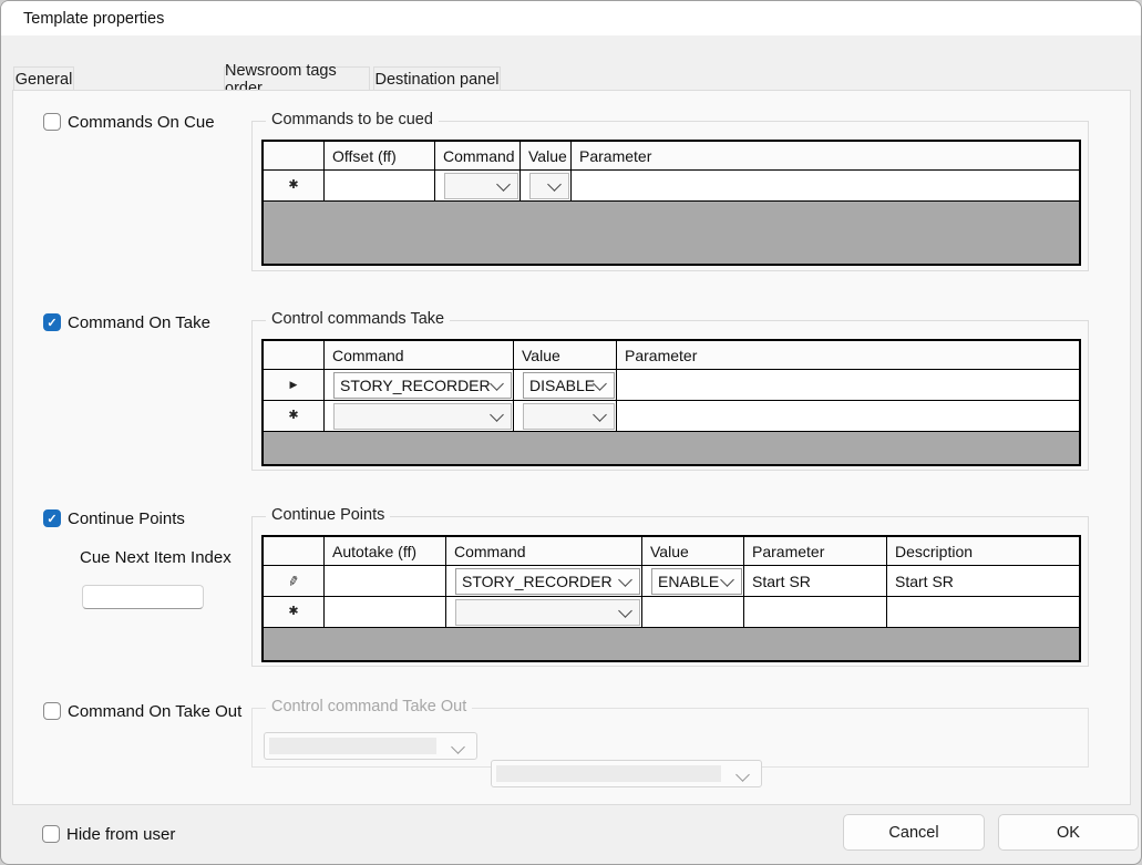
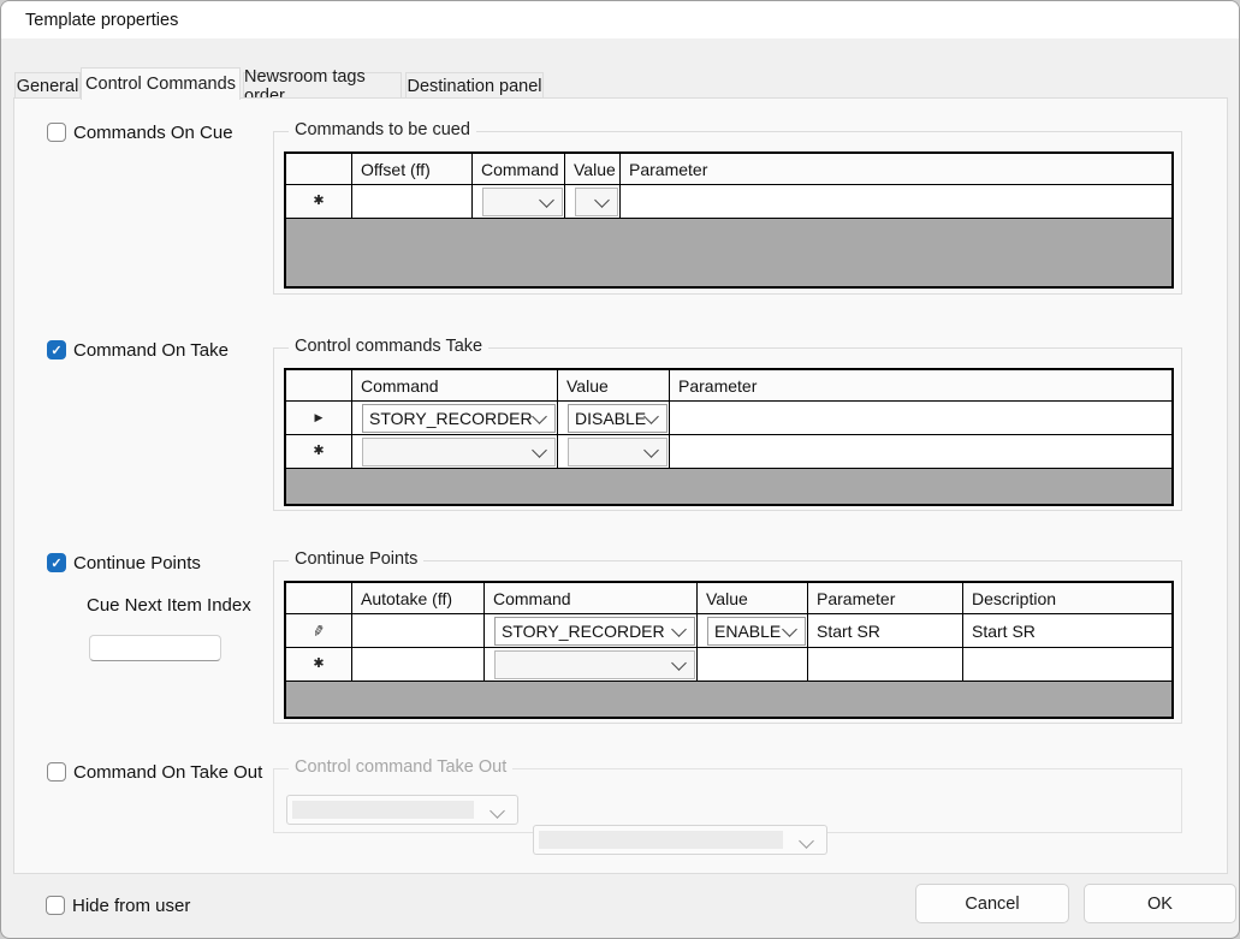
  Template properties
  General
+ Control Commands
  Newsroom tags order
  Destination panel
  Commands On Cue
  Commands to be cued
  Offset (ff)
  Command
  Value
  Parameter
  ✱
  ✓
  Command On Take
  Control commands Take
  Command
  Value
  Parameter
  ▶
  STORY_RECORDER
  DISABLE
  ✱
  ✓
  Continue Points
  Cue Next Item Index
  Continue Points
  Autotake (ff)
  Command
  Value
  Parameter
  Description
  STORY_RECORDER
  ENABLE
  Start SR
  Start SR
  ✱
  Command On Take Out
  Control command Take Out
  Hide from user
  Cancel
  OK
